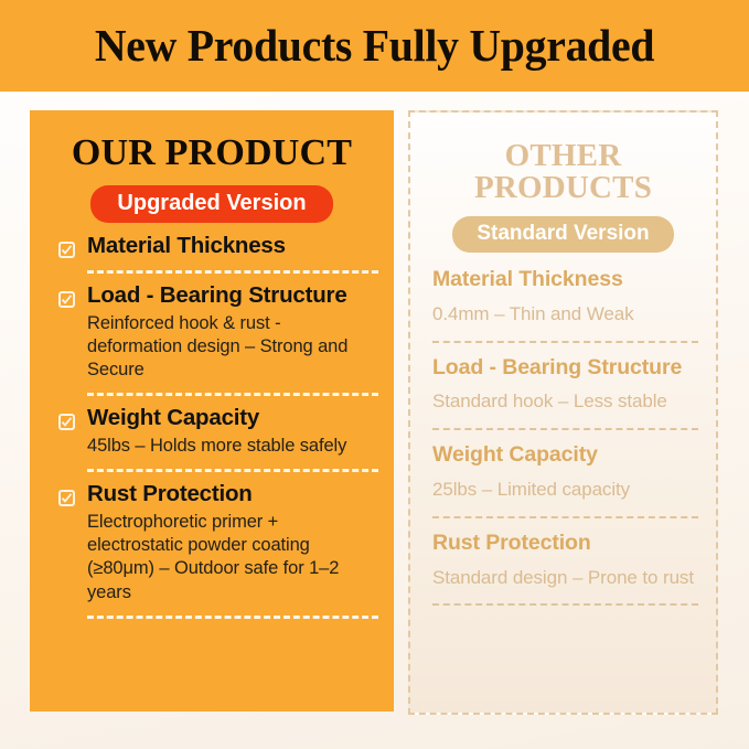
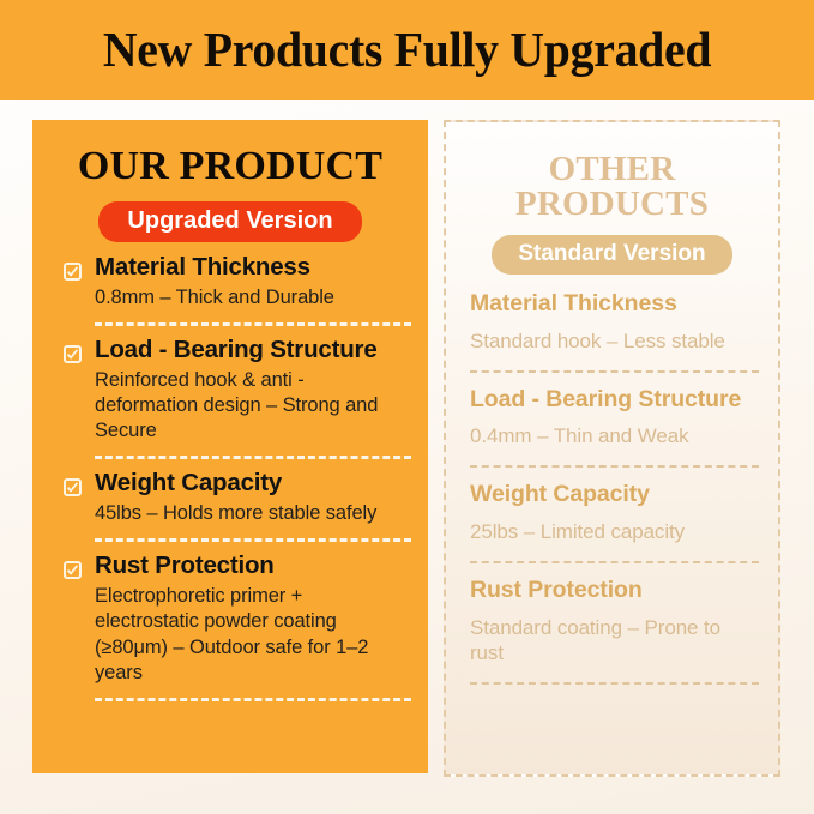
  New Products Fully Upgraded
  OUR PRODUCT
  Upgraded Version
  Material Thickness
+ 0.8mm – Thick and Durable
  Load - Bearing Structure
- Reinforced hook & rust - deformation design – Strong and Secure
+ Reinforced hook & anti - deformation design – Strong and Secure
  Weight Capacity
  45lbs – Holds more stable safely
  Rust Protection
  Electrophoretic primer + electrostatic powder coating (≥80μm) – Outdoor safe for 1–2 years
  OTHER PRODUCTS
  Standard Version
  Material Thickness
- 0.4mm – Thin and Weak
+ Standard hook – Less stable
  Load - Bearing Structure
- Standard hook – Less stable
+ 0.4mm – Thin and Weak
  Weight Capacity
  25lbs – Limited capacity
  Rust Protection
- Standard design – Prone to rust
+ Standard coating – Prone to rust
